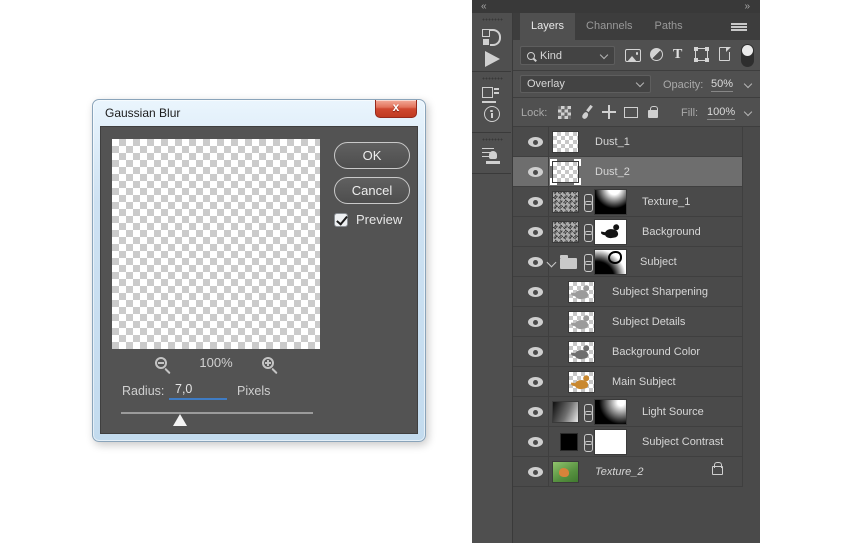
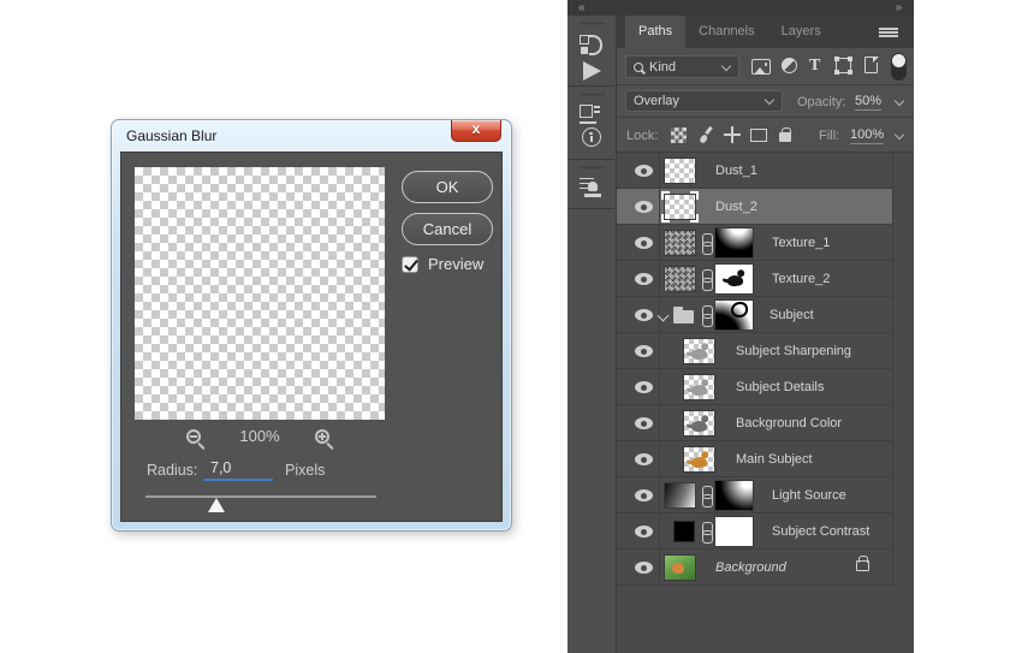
  Gaussian Blur
  x
  OK
  Cancel
  Preview
  100%
  Radius:
  7,0
  Pixels
  «
  »
- Layers
+ Paths
  Channels
- Paths
+ Layers
  Kind
  T
  Overlay
  Opacity:
  50%
  Lock:
  Fill:
  100%
  Dust_1
  Dust_2
  Texture_1
- Background
+ Texture_2
  Subject
  Subject Sharpening
  Subject Details
  Background Color
  Main Subject
  Light Source
  Subject Contrast
- Texture_2
+ Background
